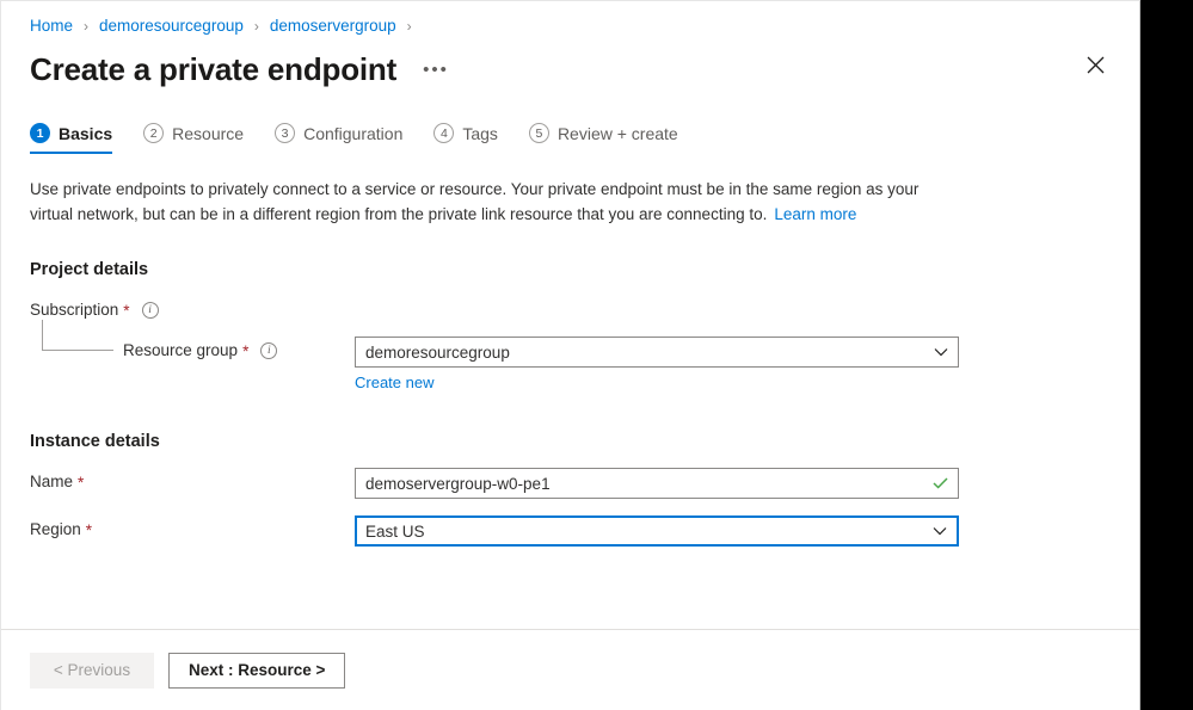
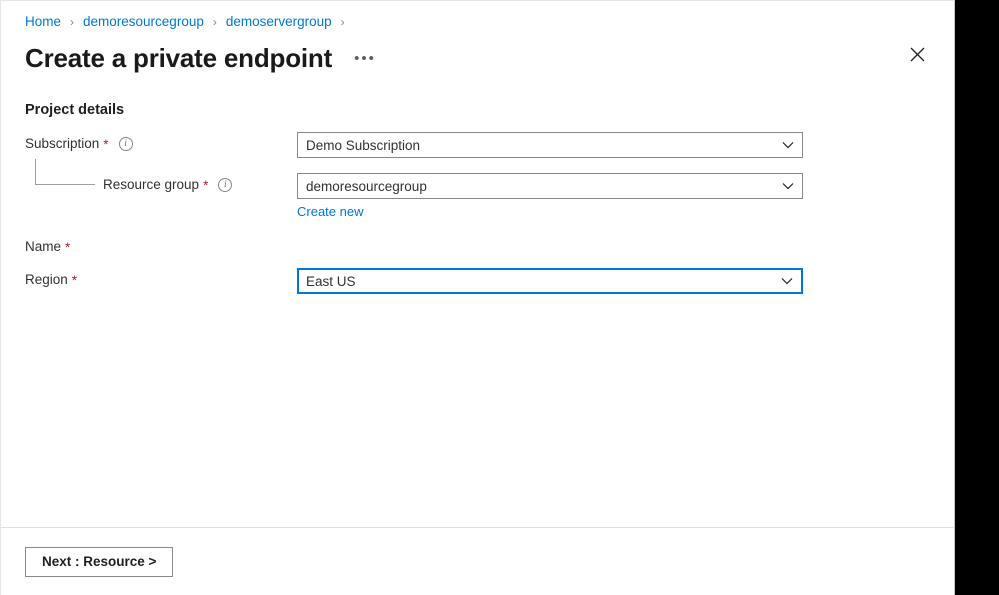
  Home
  ›
  demoresourcegroup
  ›
  demoservergroup
  ›
  Create a private endpoint
  •••
- 1
- Basics
- 2
- Resource
- 3
- Configuration
- 4
- Tags
- 5
- Review + create
- Use private endpoints to privately connect to a service or resource. Your private endpoint must be in the same region as your virtual network, but can be in a different region from the private link resource that you are connecting to. Learn more
  Project details
  Subscription
  *
  і
+ Demo Subscription
  Resource group
  *
  і
  demoresourcegroup
  Create new
- Instance details
  Name
  *
- demoservergroup-w0-pe1
  Region
  *
  East US
- < Previous
  Next : Resource >
